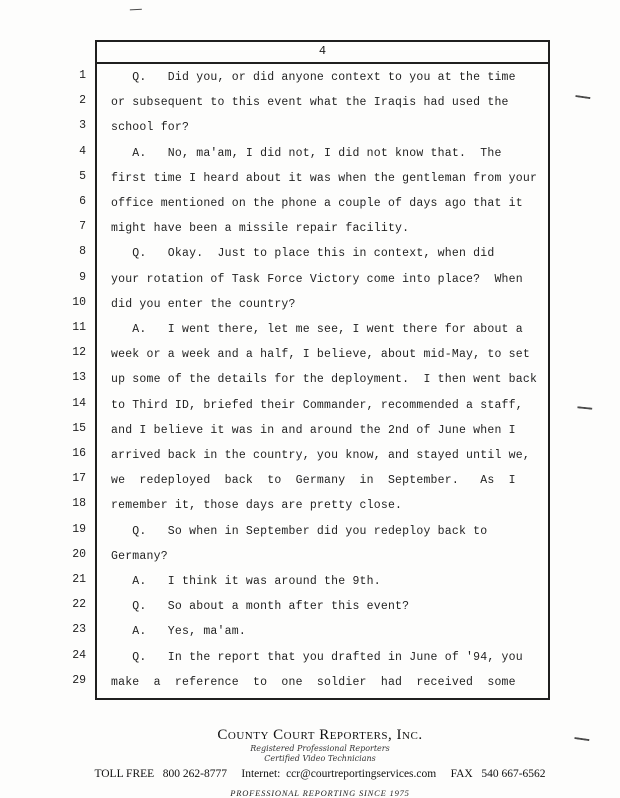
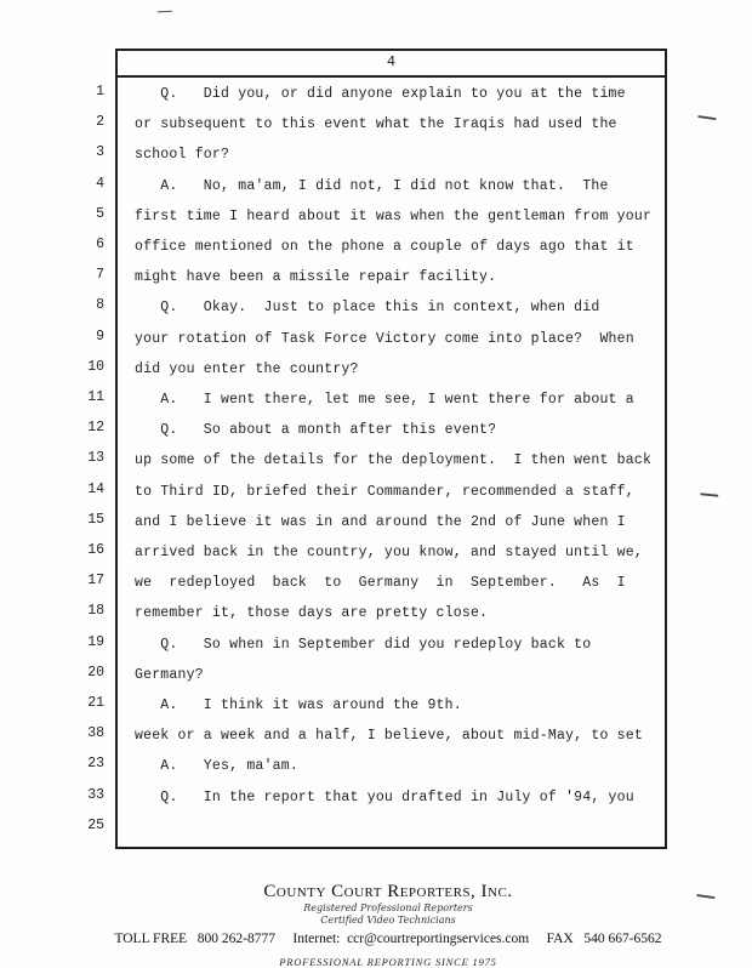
  1
  2
  3
  4
  5
  6
  7
  8
  9
  10
  11
  12
  13
  14
  15
  16
  17
  18
  19
  20
  21
- 22
+ 38
  23
- 24
+ 33
- 29
+ 25
  4
- Q. Did you, or did anyone context to you at the time
+ Q. Did you, or did anyone explain to you at the time
  or subsequent to this event what the Iraqis had used the
  school for?
  A. No, ma'am, I did not, I did not know that. The
  first time I heard about it was when the gentleman from your
  office mentioned on the phone a couple of days ago that it
  might have been a missile repair facility.
  Q. Okay. Just to place this in context, when did
  your rotation of Task Force Victory come into place? When
  did you enter the country?
  A. I went there, let me see, I went there for about a
- week or a week and a half, I believe, about mid-May, to set
+ Q. So about a month after this event?
  up some of the details for the deployment. I then went back
  to Third ID, briefed their Commander, recommended a staff,
  and I believe it was in and around the 2nd of June when I
  arrived back in the country, you know, and stayed until we,
  we redeployed back to Germany in September. As I
  remember it, those days are pretty close.
  Q. So when in September did you redeploy back to
  Germany?
  A. I think it was around the 9th.
- Q. So about a month after this event?
+ week or a week and a half, I believe, about mid-May, to set
  A. Yes, ma'am.
- Q. In the report that you drafted in June of '94, you
+ Q. In the report that you drafted in July of '94, you
- make a reference to one soldier had received some
  County Court Reporters, Inc.
  Registered Professional Reporters
  Certified Video Technicians
  TOLL FREE 800 262-8777 Internet: ccr@courtreportingservices.com FAX 540 667-6562
  PROFESSIONAL REPORTING SINCE 1975
